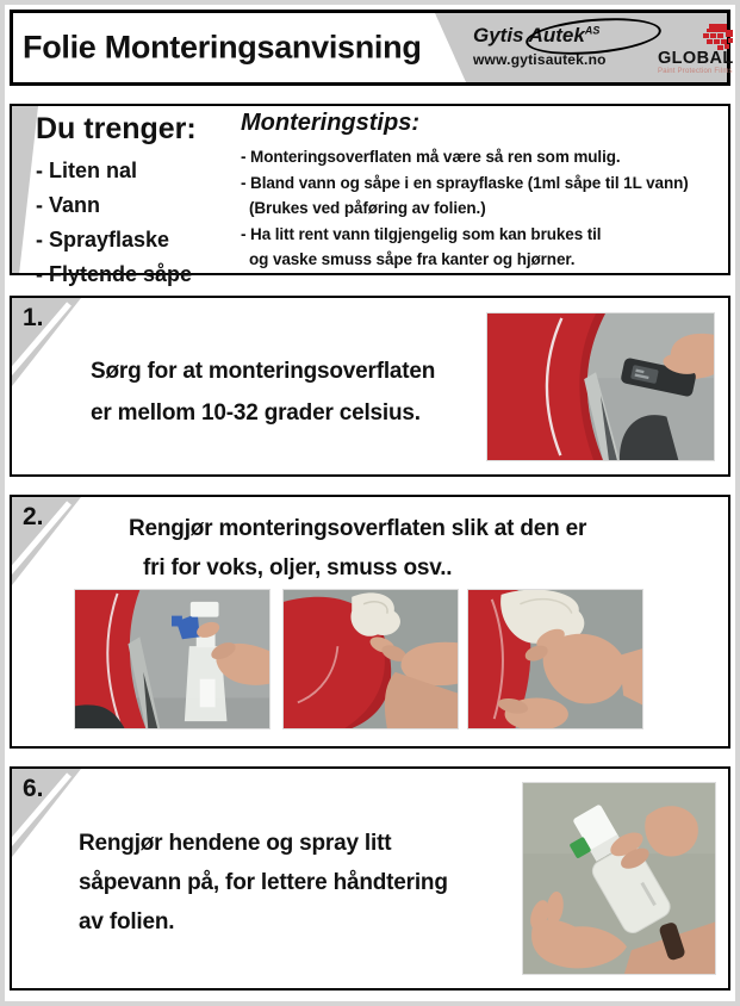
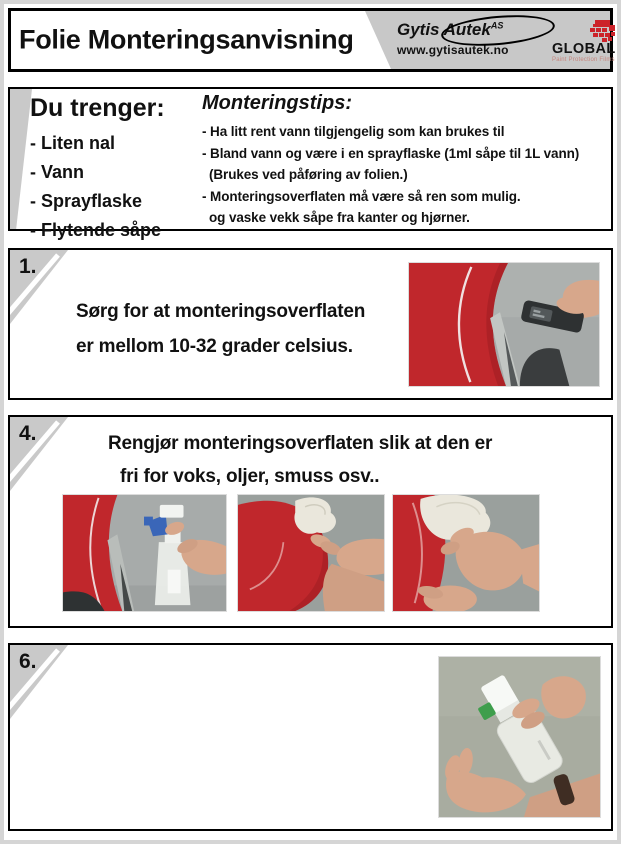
  Folie Monteringsanvisning
  Gytis AutekAS
  www.gytisautek.no
  GLOBAL
  Du trenger:
  - Liten nal
  - Vann
  - Sprayflaske
  - Flytende såpe
  Monteringstips:
- - Monteringsoverflaten må være så ren som mulig.
+ - Ha litt rent vann tilgjengelig som kan brukes til
- - Bland vann og såpe i en sprayflaske (1ml såpe til 1L vann)
+ - Bland vann og være i en sprayflaske (1ml såpe til 1L vann)
  (Brukes ved påføring av folien.)
- - Ha litt rent vann tilgjengelig som kan brukes til
+ - Monteringsoverflaten må være så ren som mulig.
- og vaske smuss såpe fra kanter og hjørner.
+ og vaske vekk såpe fra kanter og hjørner.
  1.
  Sørg for at monteringsoverflaten
  er mellom 10-32 grader celsius.
- 2.
+ 4.
  Rengjør monteringsoverflaten slik at den er
  fri for voks, oljer, smuss osv..
  6.
- Rengjør hendene og spray litt
- såpevann på, for lettere håndtering
- av folien.
